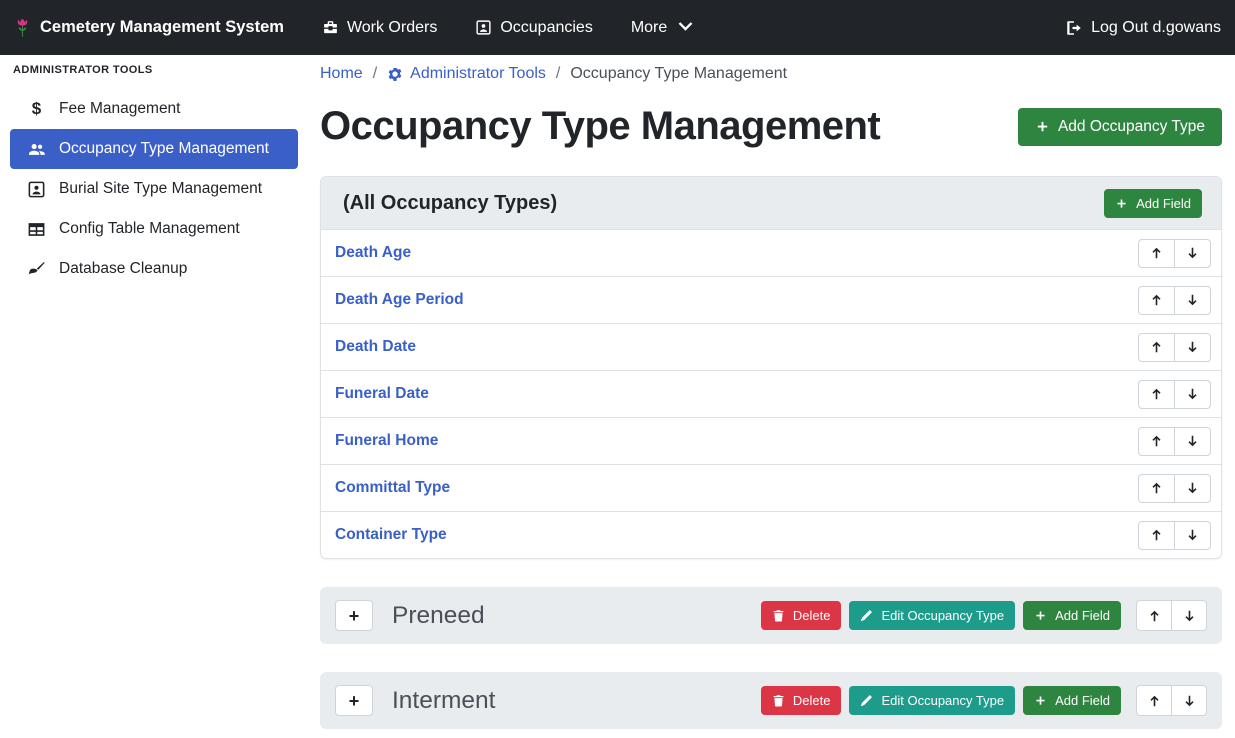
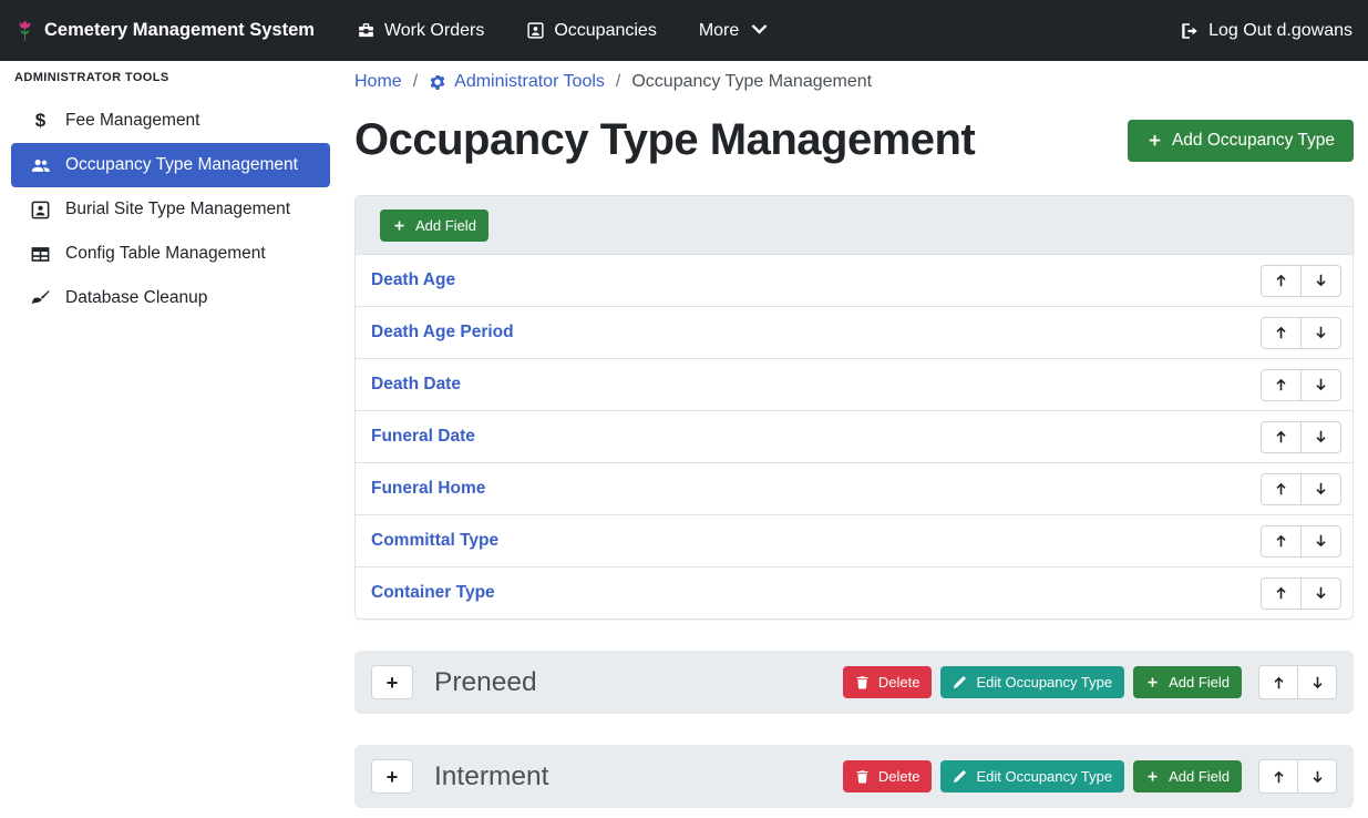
  Cemetery Management System
  Work Orders
  Occupancies
  More
  Log Out d.gowans
  ADMINISTRATOR TOOLS
  $
  Fee Management
  Occupancy Type Management
  Burial Site Type Management
  Config Table Management
  Database Cleanup
  Home
  /
  Administrator Tools
  /
  Occupancy Type Management
  Occupancy Type Management
  Add Occupancy Type
- (All Occupancy Types)
  Add Field
  Death Age
  Death Age Period
  Death Date
  Funeral Date
  Funeral Home
  Committal Type
  Container Type
  +
  Preneed
  Delete
  Edit Occupancy Type
  Add Field
  +
  Interment
  Delete
  Edit Occupancy Type
  Add Field
